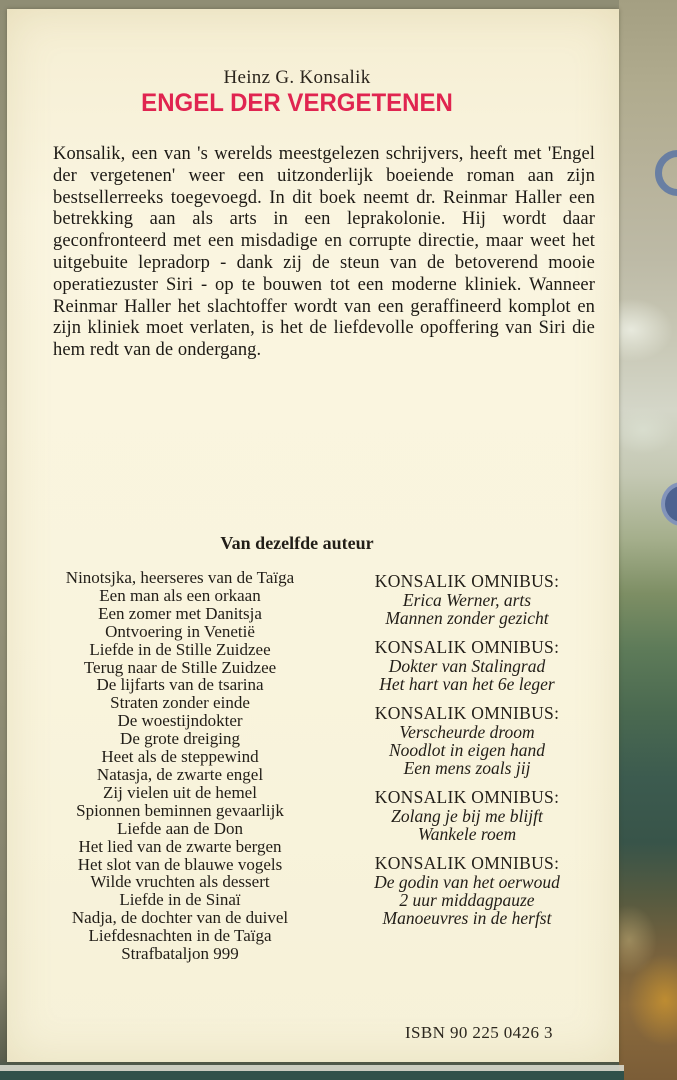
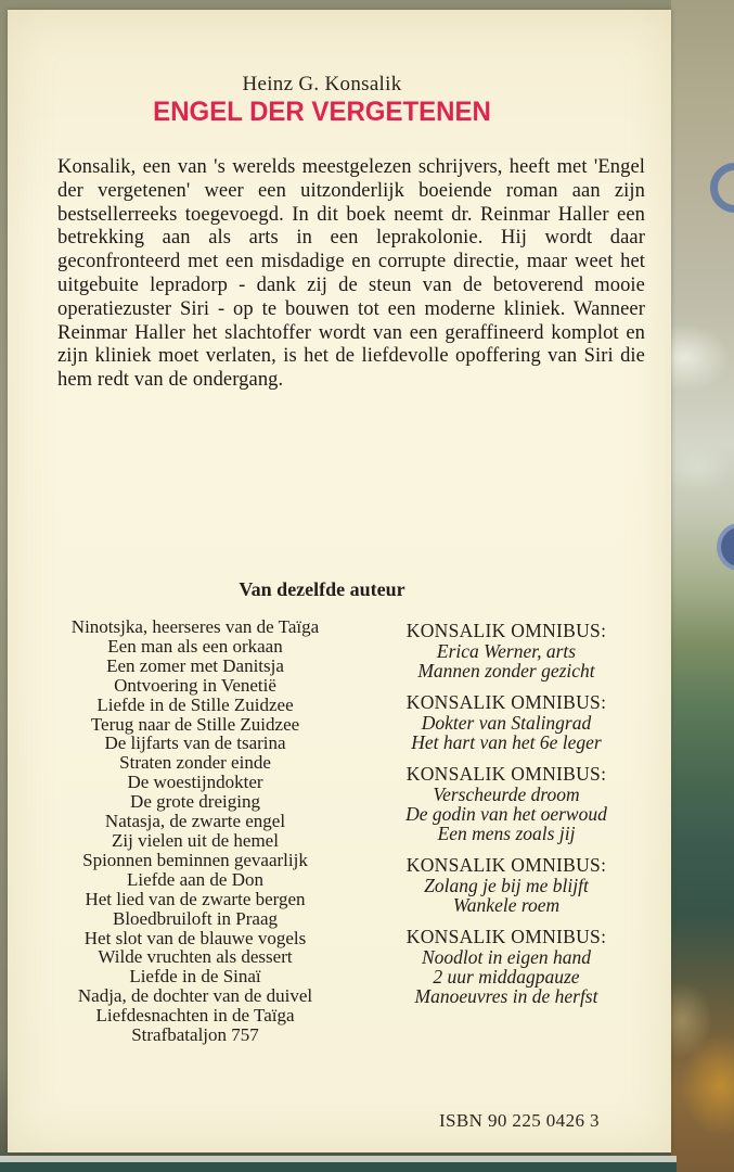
  Heinz G. Konsalik
  ENGEL DER VERGETENEN
  Konsalik, een van 's werelds meestgelezen schrijvers, heeft met 'Engel der vergetenen' weer een uitzonderlijk boeiende roman aan zijn bestsellerreeks toegevoegd. In dit boek neemt dr. Reinmar Haller een betrekking aan als arts in een leprakolonie. Hij wordt daar geconfronteerd met een misdadige en corrupte directie, maar weet het uitgebuite lepradorp - dank zij de steun van de betoverend mooie operatiezuster Siri - op te bouwen tot een moderne kliniek. Wanneer Reinmar Haller het slachtoffer wordt van een geraffineerd komplot en zijn kliniek moet verlaten, is het de liefdevolle opoffering van Siri die hem redt van de ondergang.
  Van dezelfde auteur
  Ninotsjka, heerseres van de Taïga
  Een man als een orkaan
  Een zomer met Danitsja
  Ontvoering in Venetië
  Liefde in de Stille Zuidzee
  Terug naar de Stille Zuidzee
  De lijfarts van de tsarina
  Straten zonder einde
  De woestijndokter
  De grote dreiging
- Heet als de steppewind
  Natasja, de zwarte engel
  Zij vielen uit de hemel
  Spionnen beminnen gevaarlijk
  Liefde aan de Don
  Het lied van de zwarte bergen
+ Bloedbruiloft in Praag
  Het slot van de blauwe vogels
  Wilde vruchten als dessert
  Liefde in de Sinaï
  Nadja, de dochter van de duivel
  Liefdesnachten in de Taïga
- Strafbataljon 999
+ Strafbataljon 757
  KONSALIK OMNIBUS:
  Erica Werner, arts
  Mannen zonder gezicht
  KONSALIK OMNIBUS:
  Dokter van Stalingrad
  Het hart van het 6e leger
  KONSALIK OMNIBUS:
  Verscheurde droom
- Noodlot in eigen hand
+ De godin van het oerwoud
  Een mens zoals jij
  KONSALIK OMNIBUS:
  Zolang je bij me blijft
  Wankele roem
  KONSALIK OMNIBUS:
- De godin van het oerwoud
+ Noodlot in eigen hand
  2 uur middagpauze
  Manoeuvres in de herfst
  ISBN 90 225 0426 3
